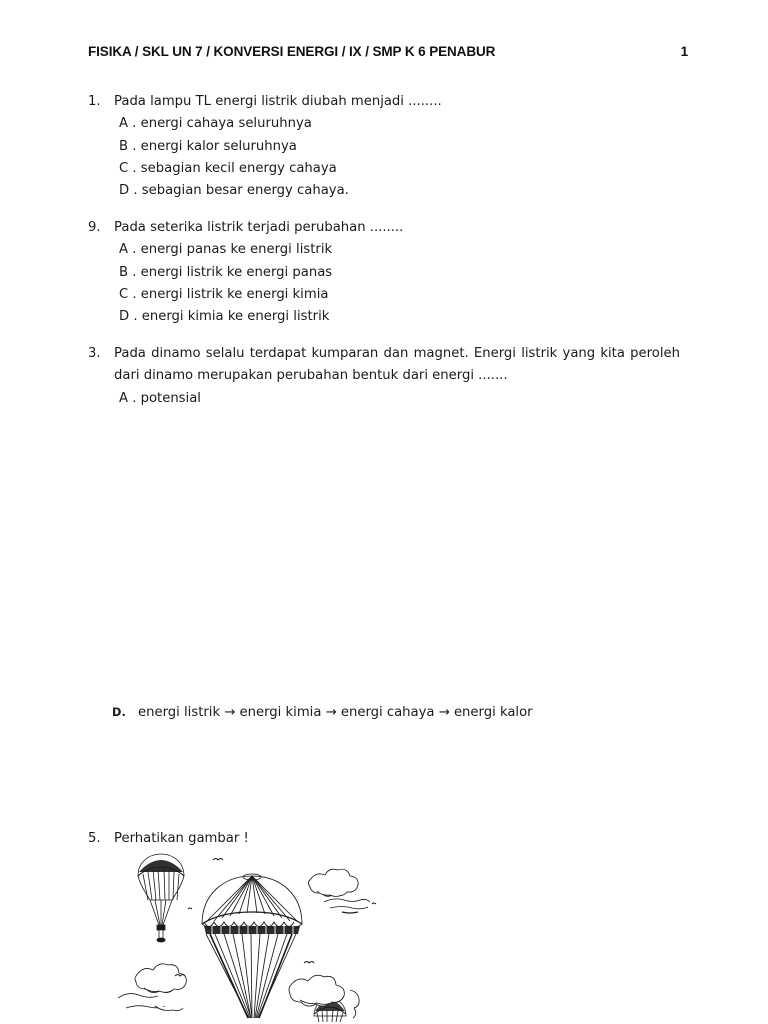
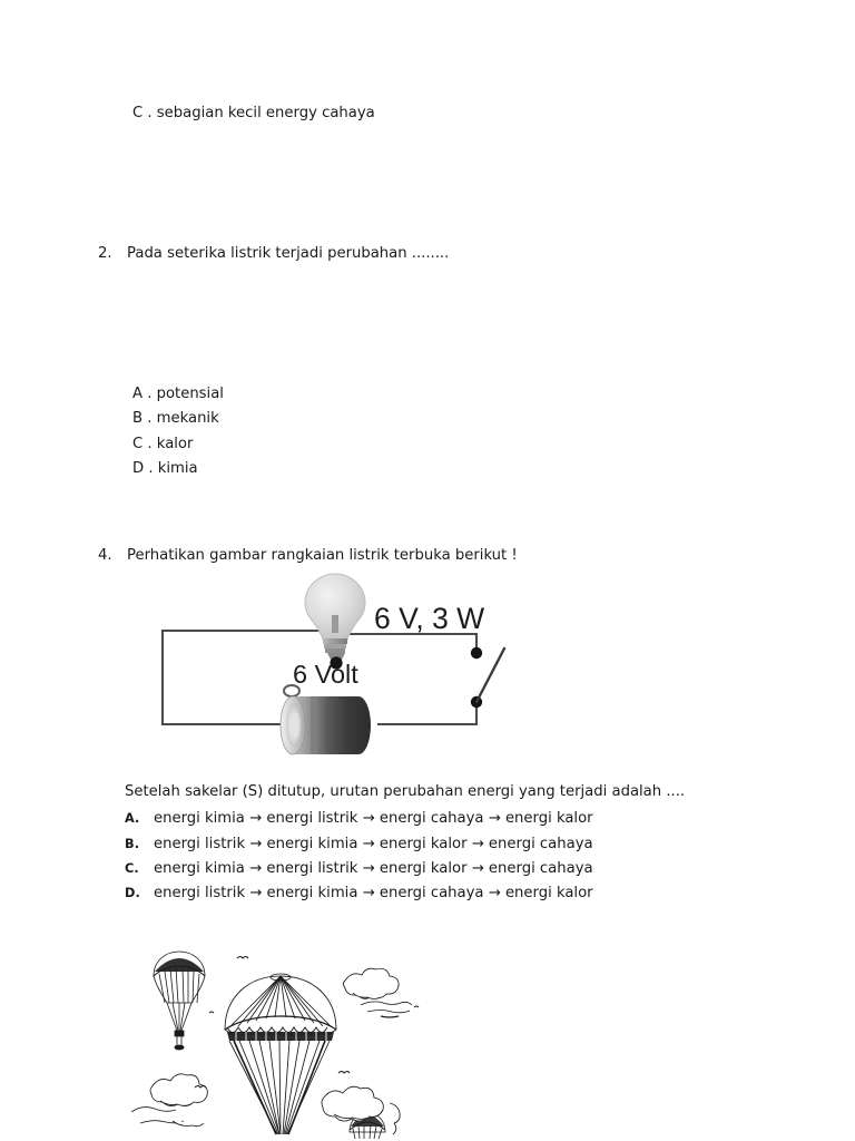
- FISIKA / SKL UN 7 / KONVERSI ENERGI / IX / SMP K 6 PENABUR
- 1
- 1.
- Pada lampu TL energi listrik diubah menjadi ........
- A . energi cahaya seluruhnya
- B . energi kalor seluruhnya
  C . sebagian kecil energy cahaya
- D . sebagian besar energy cahaya.
- 9.
+ 2.
  Pada seterika listrik terjadi perubahan ........
- A . energi panas ke energi listrik
- B . energi listrik ke energi panas
- C . energi listrik ke energi kimia
- D . energi kimia ke energi listrik
- 3.
- Pada dinamo selalu terdapat kumparan dan magnet. Energi listrik yang kita peroleh dari dinamo merupakan perubahan bentuk dari energi .......
  A . potensial
+ B . mekanik
+ C . kalor
+ D . kimia
+ 4.
+ Perhatikan gambar rangkaian listrik terbuka berikut !
+ 6 V, 3 W
+ 6 Volt
+ Setelah sakelar (S) ditutup, urutan perubahan energi yang terjadi adalah ....
+ A.
+ energi kimia → energi listrik → energi cahaya → energi kalor
+ B.
+ energi listrik → energi kimia → energi kalor → energi cahaya
+ C.
+ energi kimia → energi listrik → energi kalor → energi cahaya
  D.
  energi listrik → energi kimia → energi cahaya → energi kalor
- 5.
- Perhatikan gambar !
